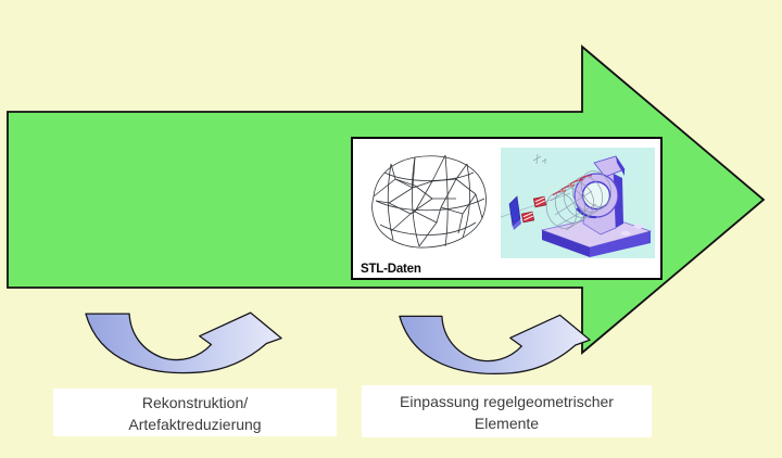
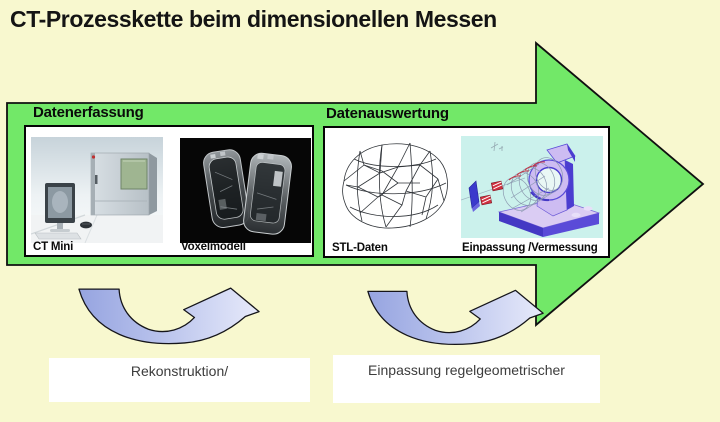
+ CT-Prozesskette beim dimensionellen Messen
+ Datenerfassung
+ CT Mini
+ Voxelmodell
+ Datenauswertung
  STL-Daten
+ Einpassung /Vermessung
  Rekonstruktion/
- Artefaktreduzierung
  Einpassung regelgeometrischer
- Elemente
